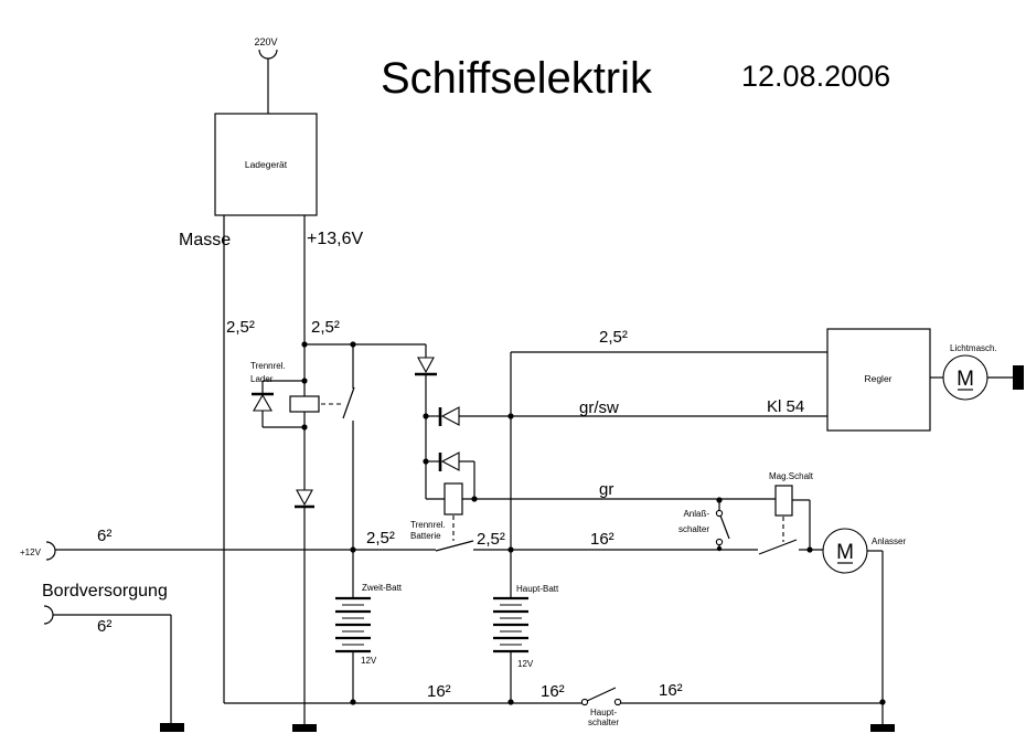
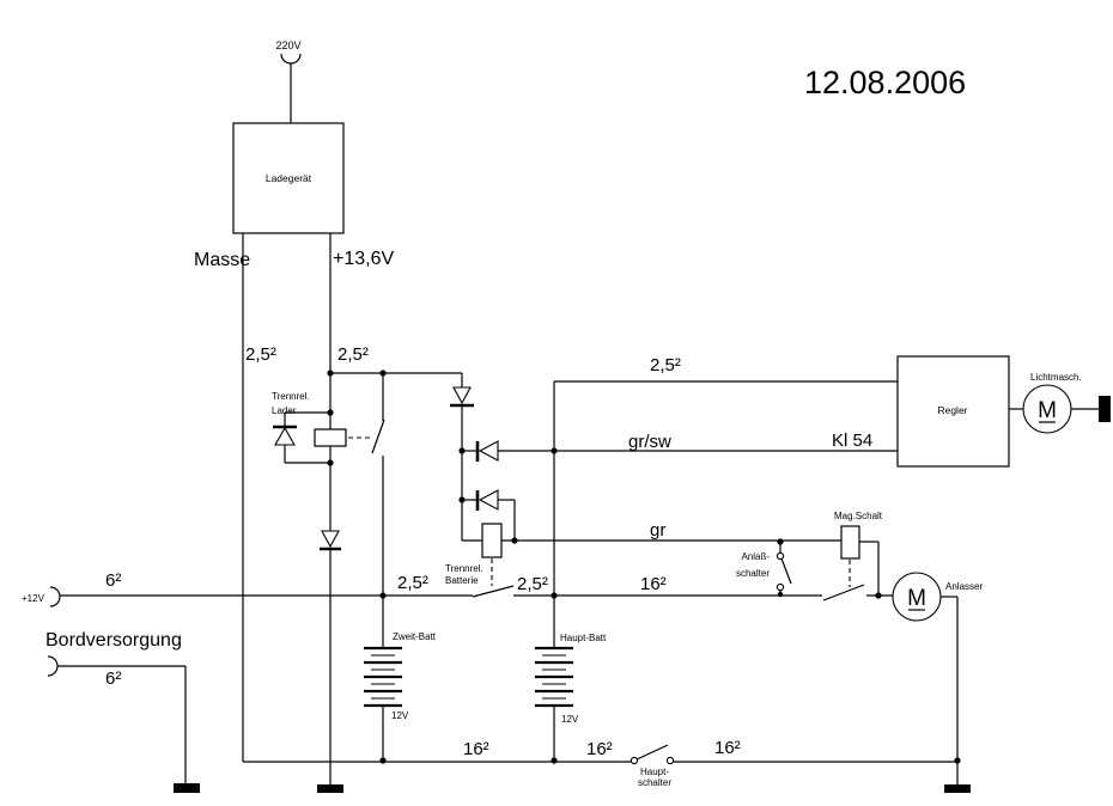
- Schiffselektrik
  12.08.2006
  220V
  Ladegerät
  Masse
  +13,6V
  2,5²
  2,5²
  Trennrel.
  Lader
  gr/sw
  Kl 54
  Trennrel.
  Batterie
  2,5²
  2,5²
  gr
  +12V
  6²
  16²
  Bordversorgung
  6²
  2,5²
  Regler
  Lichtmasch.
  M
  Mag.Schalt
  Anlaß-
  schalter
  M
  Anlasser
  Zweit-Batt
  12V
  Haupt-Batt
  12V
  16²
  16²
  16²
  Haupt-
  schalter
